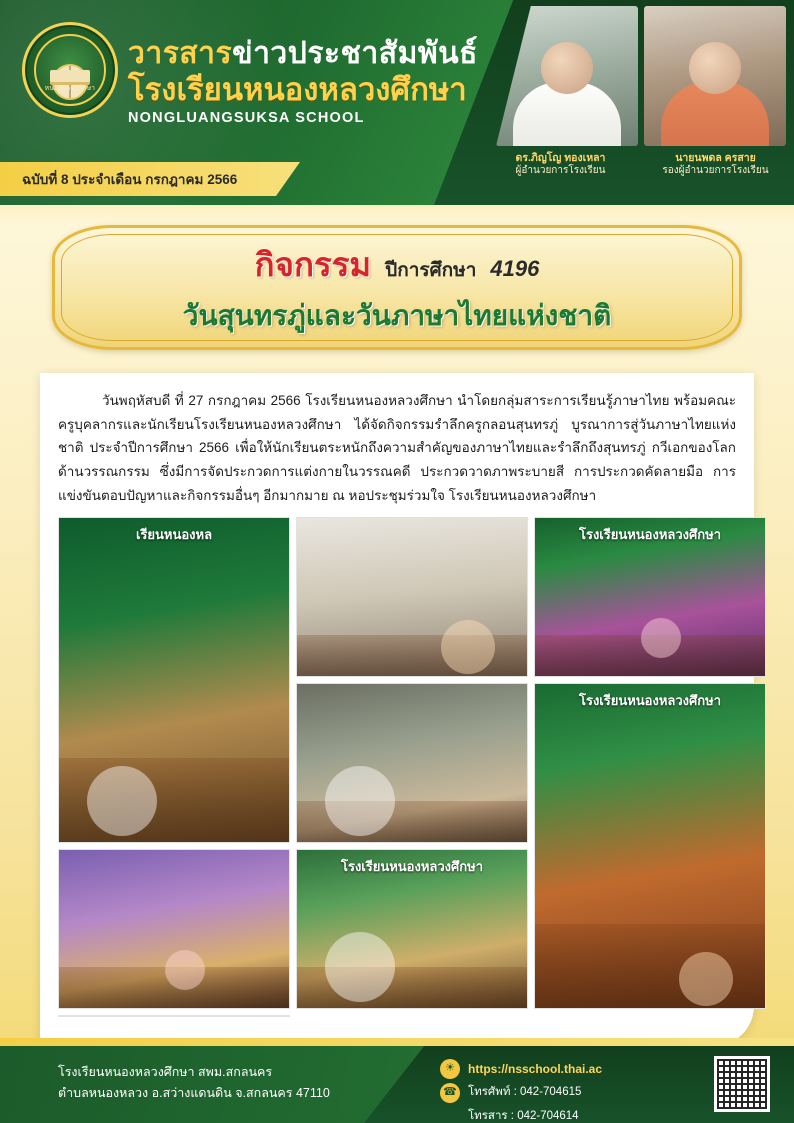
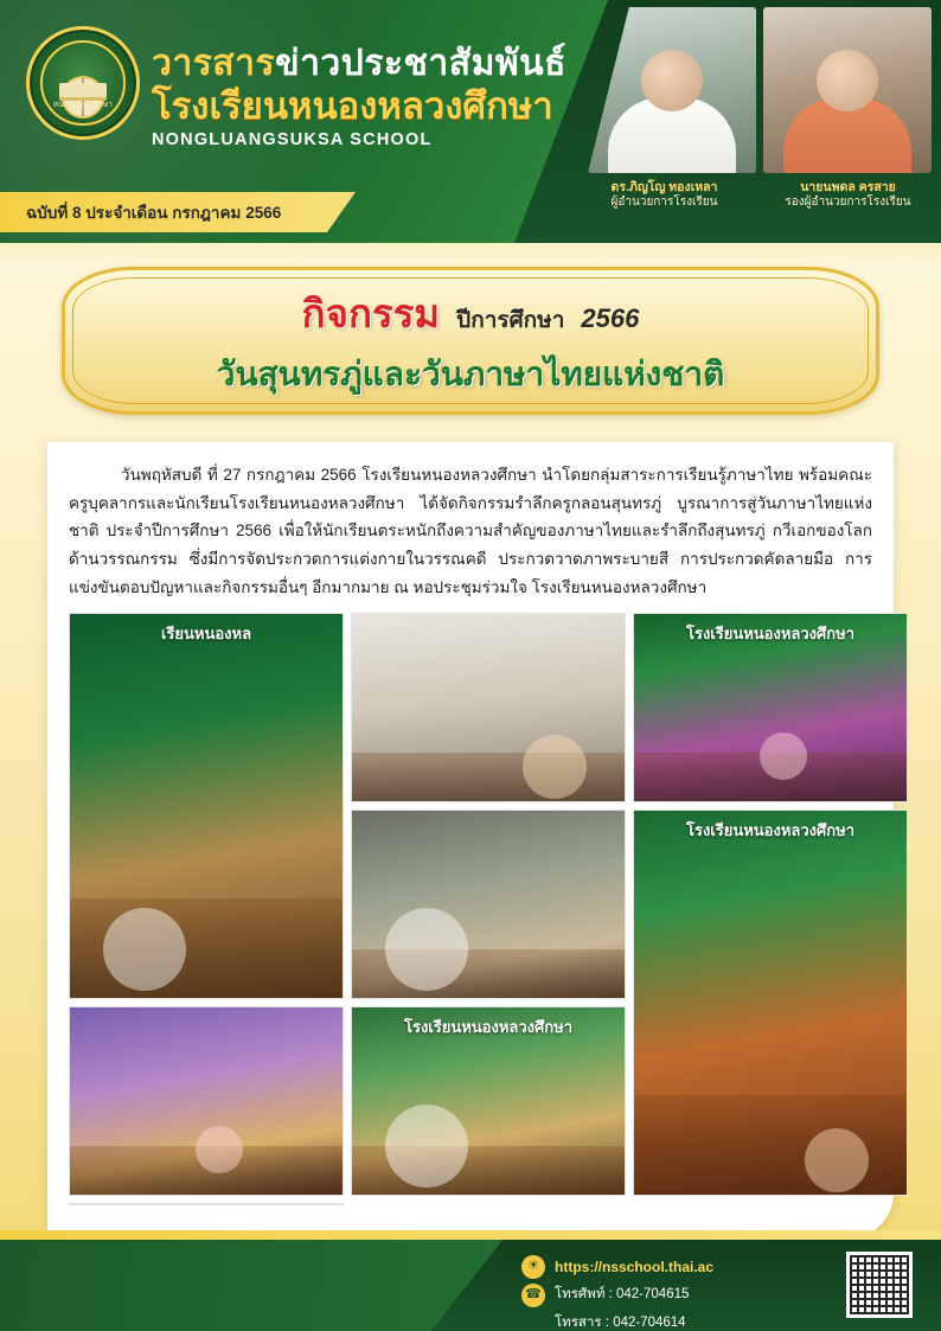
  ดร.ภิญโญ ทองเหลา
  ผู้อำนวยการโรงเรียน
  นายนพดล ครสาย
  รองผู้อำนวยการโรงเรียน
  วารสารข่าวประชาสัมพันธ์
  โรงเรียนหนองหลวงศึกษา
  NONGLUANGSUKSA SCHOOL
  ฉบับที่ 8 ประจำเดือน กรกฎาคม 2566
  กิจกรรม
  ปีการศึกษา
- 4196
+ 2566
  วันสุนทรภู่และวันภาษาไทยแห่งชาติ
  วันพฤหัสบดี ที่ 27 กรกฎาคม 2566 โรงเรียนหนองหลวงศึกษา นำโดยกลุ่มสาระการเรียนรู้ภาษาไทย พร้อมคณะครูบุคลากรและนักเรียนโรงเรียนหนองหลวงศึกษา ได้จัดกิจกรรมรำลึกครูกลอนสุนทรภู่ บูรณาการสู่วันภาษาไทยแห่งชาติ ประจำปีการศึกษา 2566 เพื่อให้นักเรียนตระหนักถึงความสำคัญของภาษาไทยและรำลึกถึงสุนทรภู่ กวีเอกของโลกด้านวรรณกรรม ซึ่งมีการจัดประกวดการแต่งกายในวรรณคดี ประกวดวาดภาพระบายสี การประกวดคัดลายมือ การแข่งขันตอบปัญหาและกิจกรรมอื่นๆ อีกมากมาย ณ หอประชุมร่วมใจ โรงเรียนหนองหลวงศึกษา
  เรียนหนองหล
  โรงเรียนหนองหลวงศึกษา
  โรงเรียนหนองหลวงศึกษา
  โรงเรียนหนองหลวงศึกษา
- โรงเรียนหนองหลวงศึกษา สพม.สกลนคร
- ตำบลหนองหลวง อ.สว่างแดนดิน จ.สกลนคร 47110
  ☀
  https://nsschool.thai.ac
  ☎
  โทรศัพท์ : 042-704615
  โทรสาร : 042-704614
